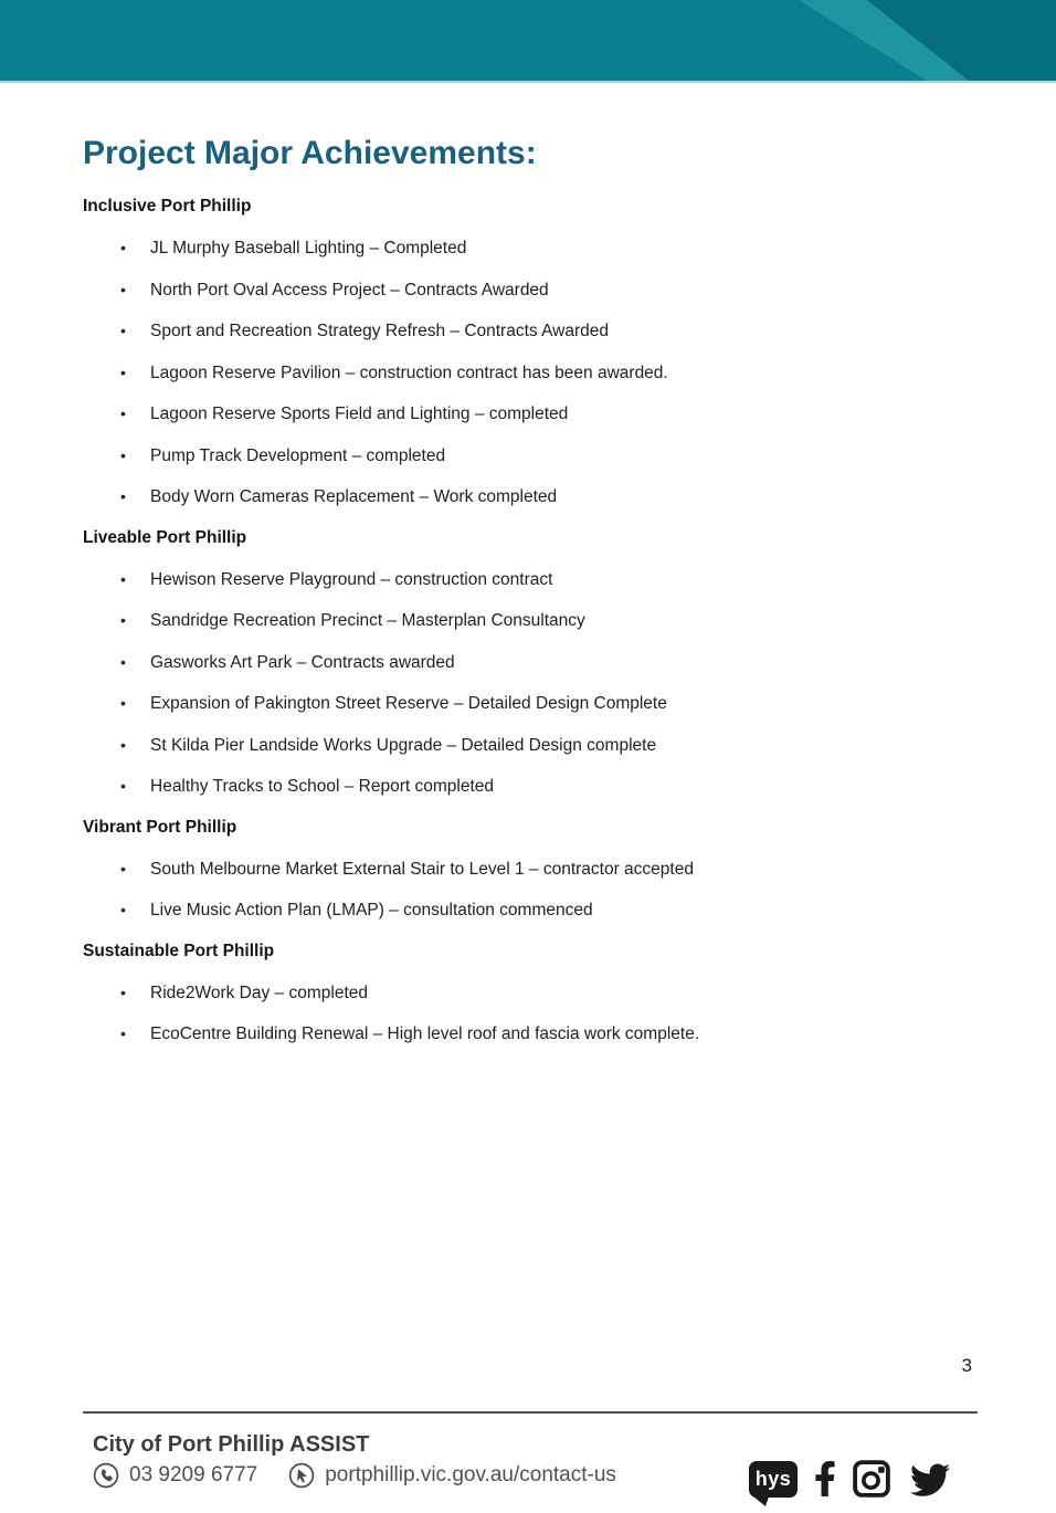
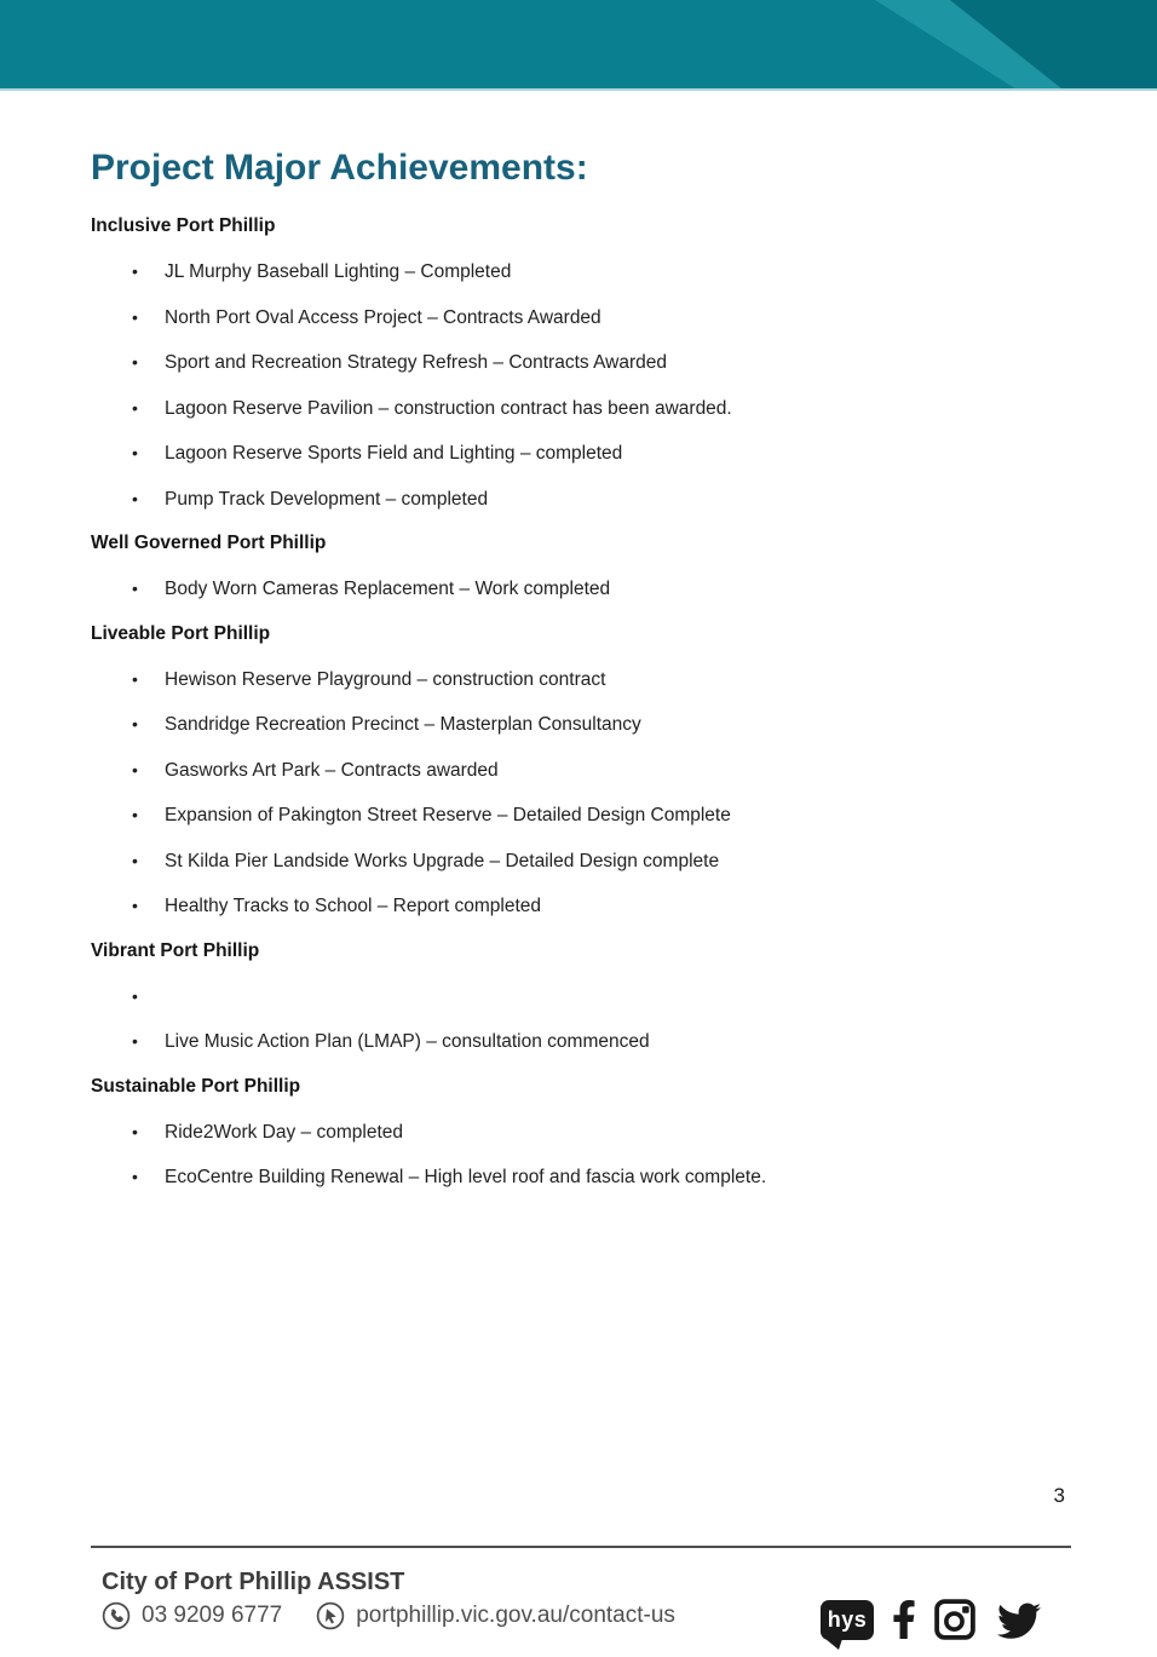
  Project Major Achievements:
  Inclusive Port Phillip
  •
  JL Murphy Baseball Lighting – Completed
  •
  North Port Oval Access Project – Contracts Awarded
  •
  Sport and Recreation Strategy Refresh – Contracts Awarded
  •
  Lagoon Reserve Pavilion – construction contract has been awarded.
  •
  Lagoon Reserve Sports Field and Lighting – completed
  •
  Pump Track Development – completed
+ Well Governed Port Phillip
  •
  Body Worn Cameras Replacement – Work completed
  Liveable Port Phillip
  •
  Hewison Reserve Playground – construction contract
  •
  Sandridge Recreation Precinct – Masterplan Consultancy
  •
  Gasworks Art Park – Contracts awarded
  •
  Expansion of Pakington Street Reserve – Detailed Design Complete
  •
  St Kilda Pier Landside Works Upgrade – Detailed Design complete
  •
  Healthy Tracks to School – Report completed
  Vibrant Port Phillip
  •
- South Melbourne Market External Stair to Level 1 – contractor accepted
  •
  Live Music Action Plan (LMAP) – consultation commenced
  Sustainable Port Phillip
  •
  Ride2Work Day – completed
  •
  EcoCentre Building Renewal – High level roof and fascia work complete.
  3
  City of Port Phillip ASSIST
  03 9209 6777
  portphillip.vic.gov.au/contact-us
  hys
